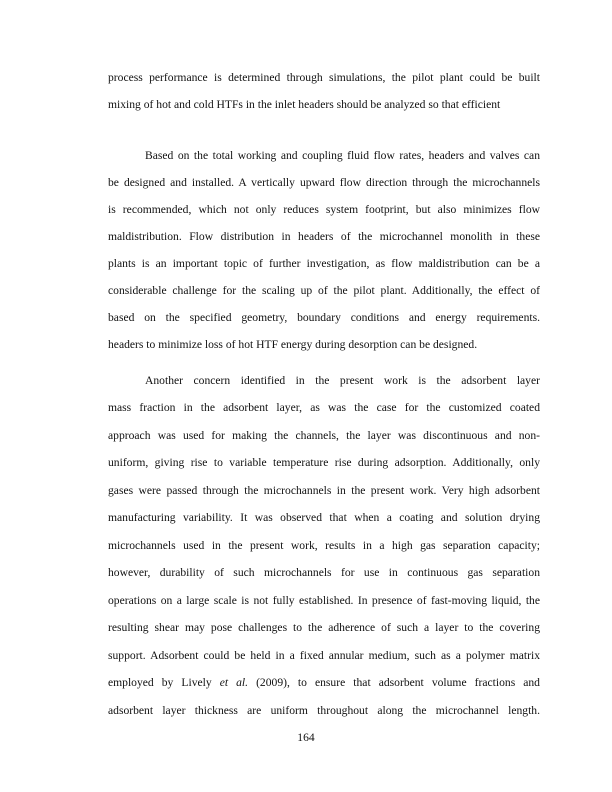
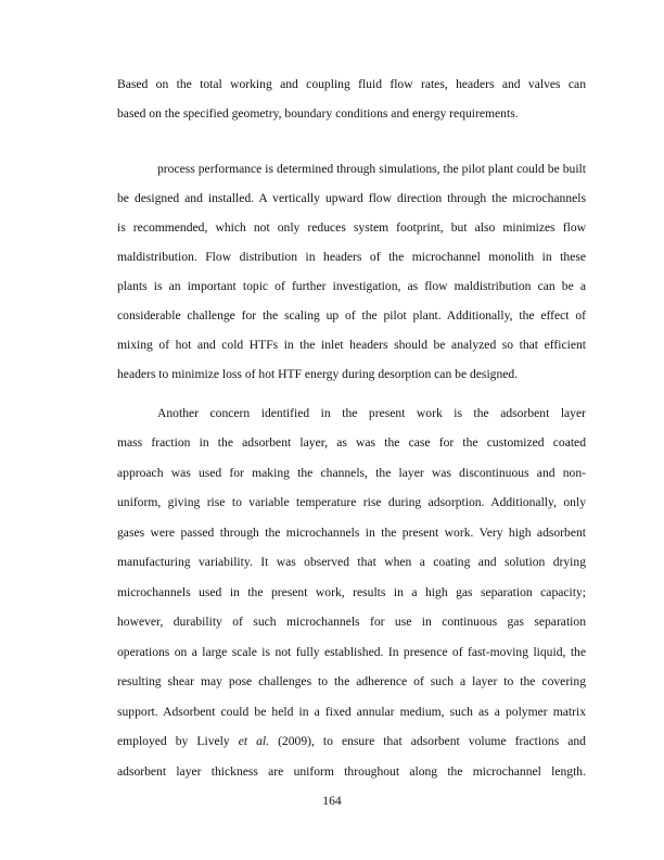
- process performance is determined through simulations, the pilot plant could be built
+ Based on the total working and coupling fluid flow rates, headers and valves can
- mixing of hot and cold HTFs in the inlet headers should be analyzed so that efficient
+ based on the specified geometry, boundary conditions and energy requirements.
- Based on the total working and coupling fluid flow rates, headers and valves can
+ process performance is determined through simulations, the pilot plant could be built
  be designed and installed. A vertically upward flow direction through the microchannels
  is recommended, which not only reduces system footprint, but also minimizes flow
  maldistribution. Flow distribution in headers of the microchannel monolith in these
  plants is an important topic of further investigation, as flow maldistribution can be a
  considerable challenge for the scaling up of the pilot plant. Additionally, the effect of
- based on the specified geometry, boundary conditions and energy requirements.
+ mixing of hot and cold HTFs in the inlet headers should be analyzed so that efficient
  headers to minimize loss of hot HTF energy during desorption can be designed.
  Another concern identified in the present work is the adsorbent layer
  mass fraction in the adsorbent layer, as was the case for the customized coated
  approach was used for making the channels, the layer was discontinuous and non-
  uniform, giving rise to variable temperature rise during adsorption. Additionally, only
  gases were passed through the microchannels in the present work. Very high adsorbent
  manufacturing variability. It was observed that when a coating and solution drying
  microchannels used in the present work, results in a high gas separation capacity;
  however, durability of such microchannels for use in continuous gas separation
  operations on a large scale is not fully established. In presence of fast-moving liquid, the
  resulting shear may pose challenges to the adherence of such a layer to the covering
  support. Adsorbent could be held in a fixed annular medium, such as a polymer matrix
  employed by Lively et al. (2009), to ensure that adsorbent volume fractions and
  adsorbent layer thickness are uniform throughout along the microchannel length.
  164
